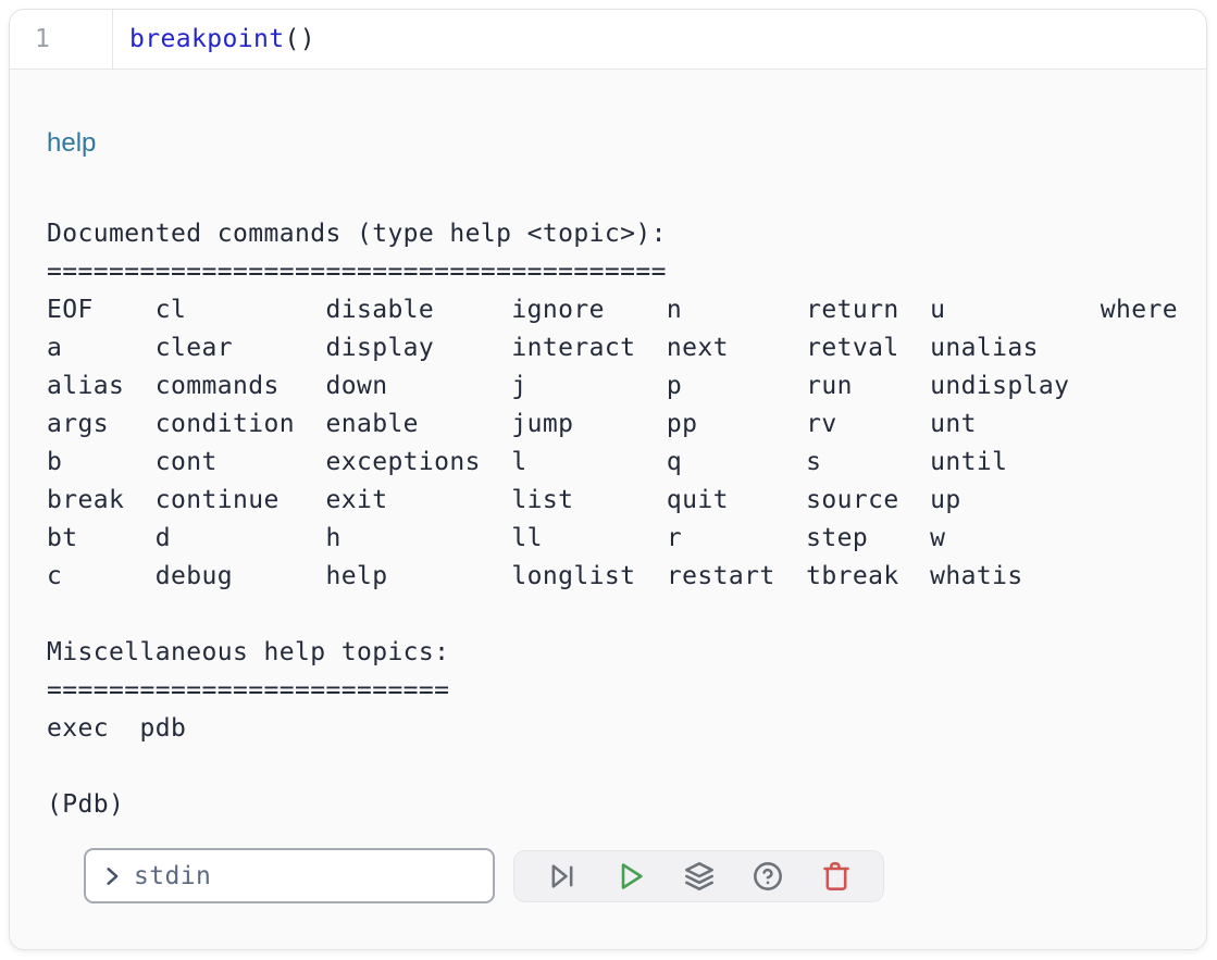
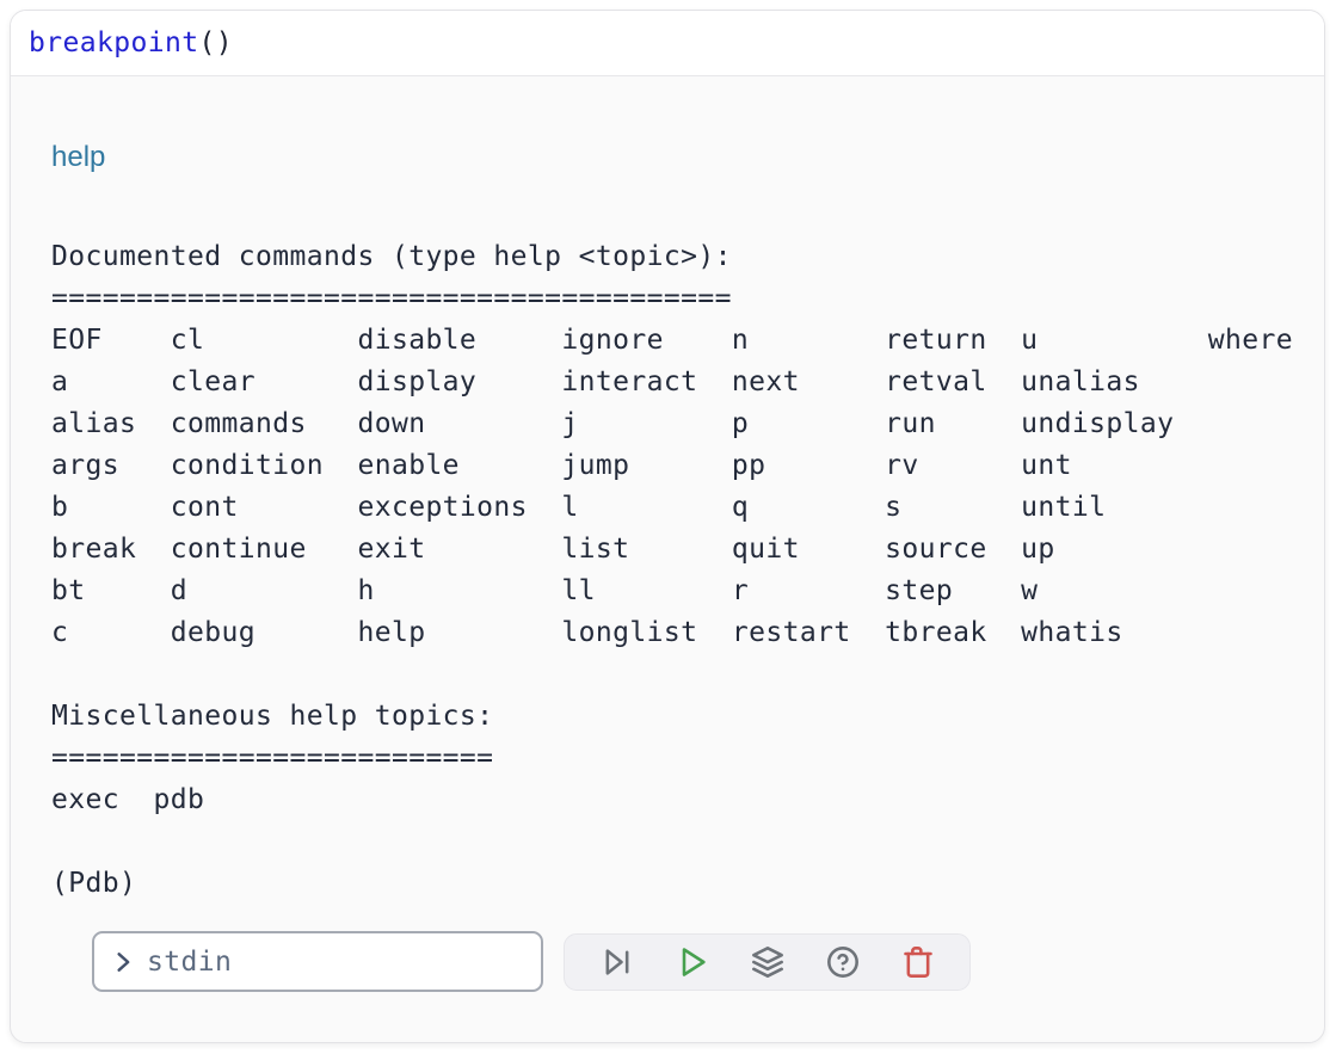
- 1
  breakpoint
  ()
  help
  Documented commands (type help <topic>):
  ========================================
  EOF cl disable ignore n return u where
  a clear display interact next retval unalias
  alias commands down j p run undisplay
  args condition enable jump pp rv unt
  b cont exceptions l q s until
  break continue exit list quit source up
  bt d h ll r step w
  c debug help longlist restart tbreak whatis
  Miscellaneous help topics:
  ==========================
  exec pdb
  (Pdb)
  stdin
